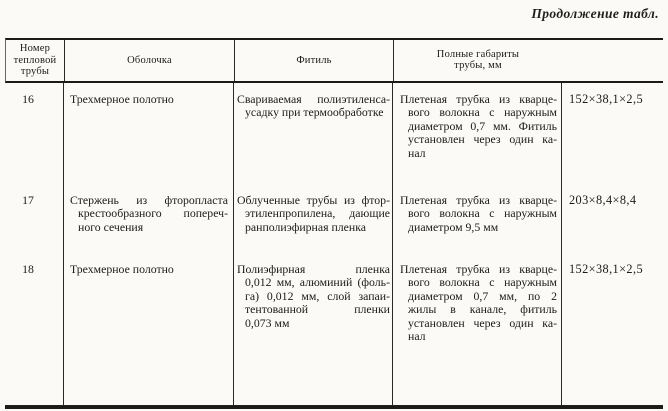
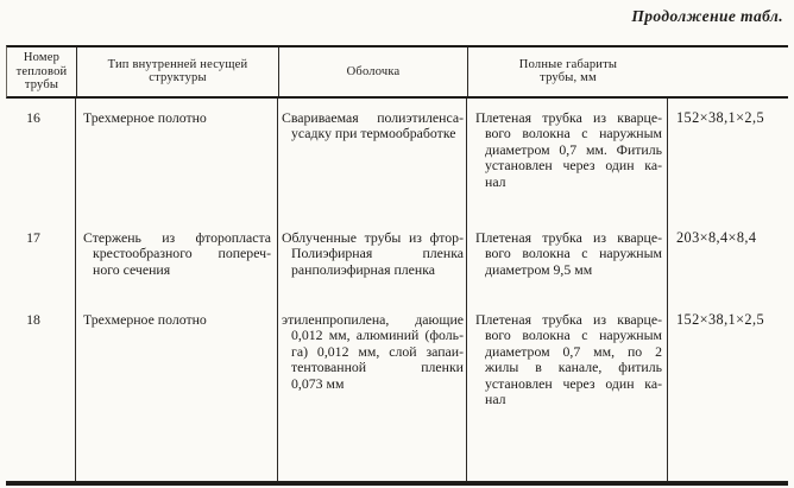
  Продолжение табл.
  Номер
  тепловой
  трубы
+ Тип внутренней несущей
+ структуры
  Оболочка
- Фитиль
  Полные габариты
  трубы, мм
  16
  Трехмерное полотно
  Свариваемая полиэтиленса-
  усадку при термообработке
  Плетеная трубка из кварце-
  вого волокна с наружным
  диаметром 0,7 мм. Фитиль
  установлен через один ка-
  нал
  152×38,1×2,5
  17
  Стержень из фторопласта
  крестообразного попереч-
  ного сечения
  Облученные трубы из фтор-
- этиленпропилена, дающие
+ Полиэфирная пленка
  ранполиэфирная пленка
  Плетеная трубка из кварце-
  вого волокна с наружным
  диаметром 9,5 мм
  203×8,4×8,4
  18
  Трехмерное полотно
- Полиэфирная пленка
+ этиленпропилена, дающие
  0,012 мм, алюминий (фоль-
  га) 0,012 мм, слой запаи-
  тентованной пленки
  0,073 мм
  Плетеная трубка из кварце-
  вого волокна с наружным
  диаметром 0,7 мм, по 2
  жилы в канале, фитиль
  установлен через один ка-
  нал
  152×38,1×2,5
